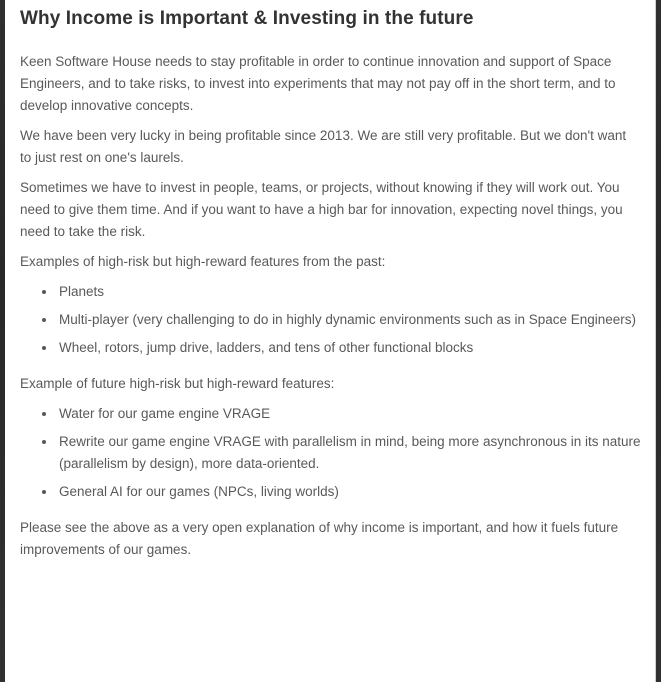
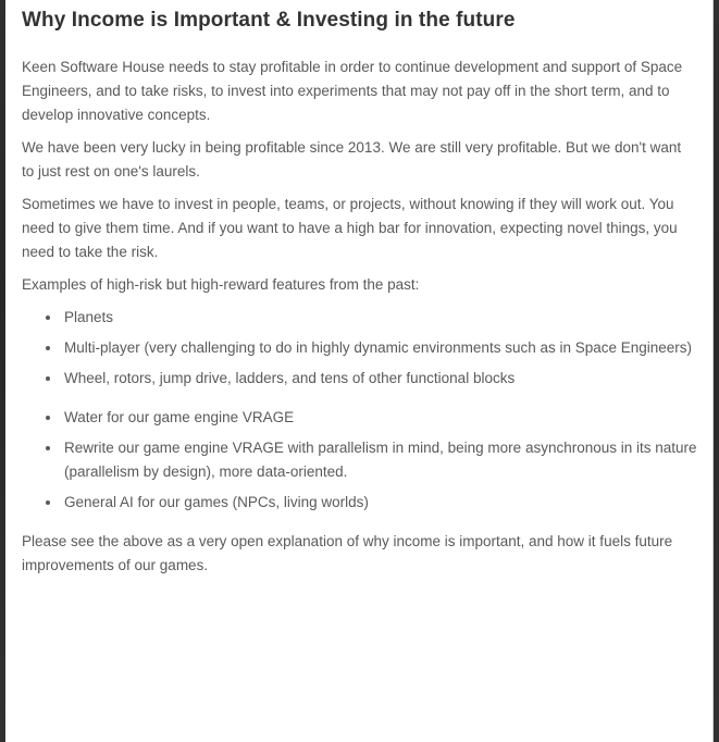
  Why Income is Important & Investing in the future
- Keen Software House needs to stay profitable in order to continue innovation and support of Space Engineers, and to take risks, to invest into experiments that may not pay off in the short term, and to develop innovative concepts.
+ Keen Software House needs to stay profitable in order to continue development and support of Space Engineers, and to take risks, to invest into experiments that may not pay off in the short term, and to develop innovative concepts.
  We have been very lucky in being profitable since 2013. We are still very profitable. But we don't want to just rest on one's laurels.
  Sometimes we have to invest in people, teams, or projects, without knowing if they will work out. You need to give them time. And if you want to have a high bar for innovation, expecting novel things, you need to take the risk.
  Examples of high-risk but high-reward features from the past:
  Planets
  Multi-player (very challenging to do in highly dynamic environments such as in Space Engineers)
  Wheel, rotors, jump drive, ladders, and tens of other functional blocks
- Example of future high-risk but high-reward features:
  Water for our game engine VRAGE
  Rewrite our game engine VRAGE with parallelism in mind, being more asynchronous in its nature (parallelism by design), more data-oriented.
  General AI for our games (NPCs, living worlds)
  Please see the above as a very open explanation of why income is important, and how it fuels future improvements of our games.
